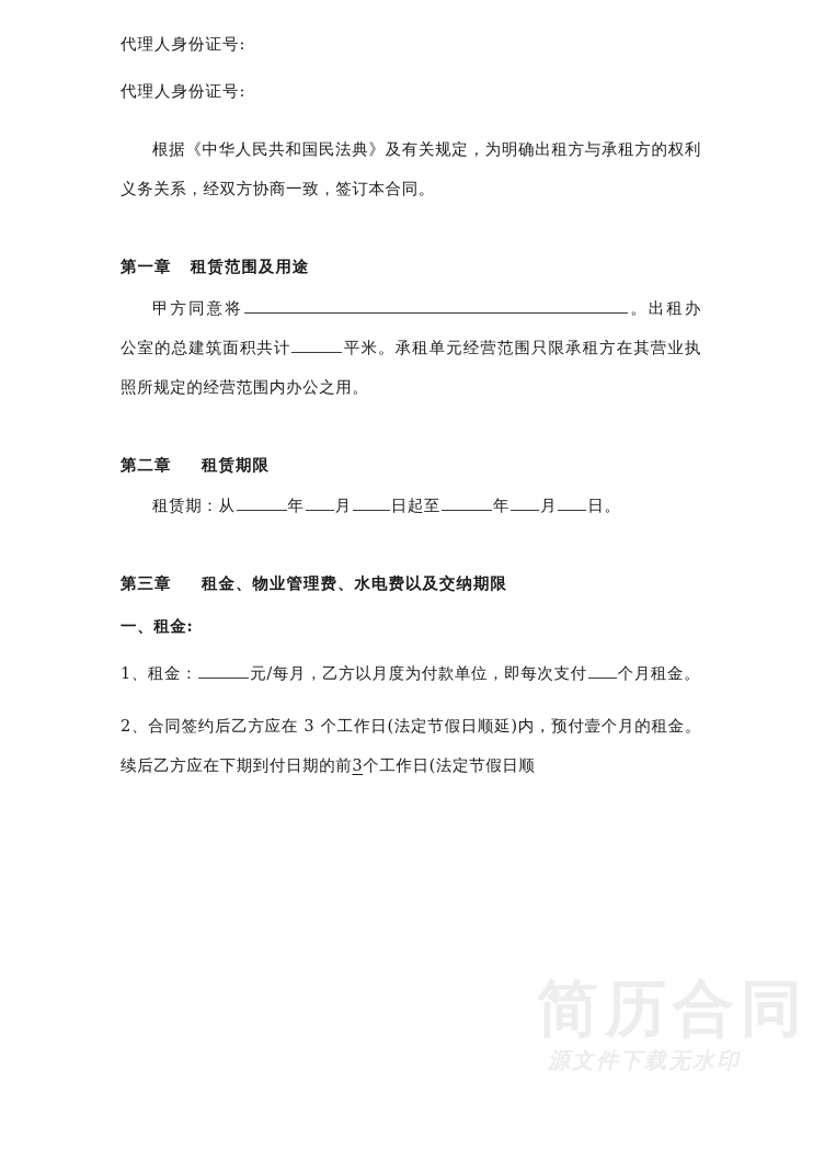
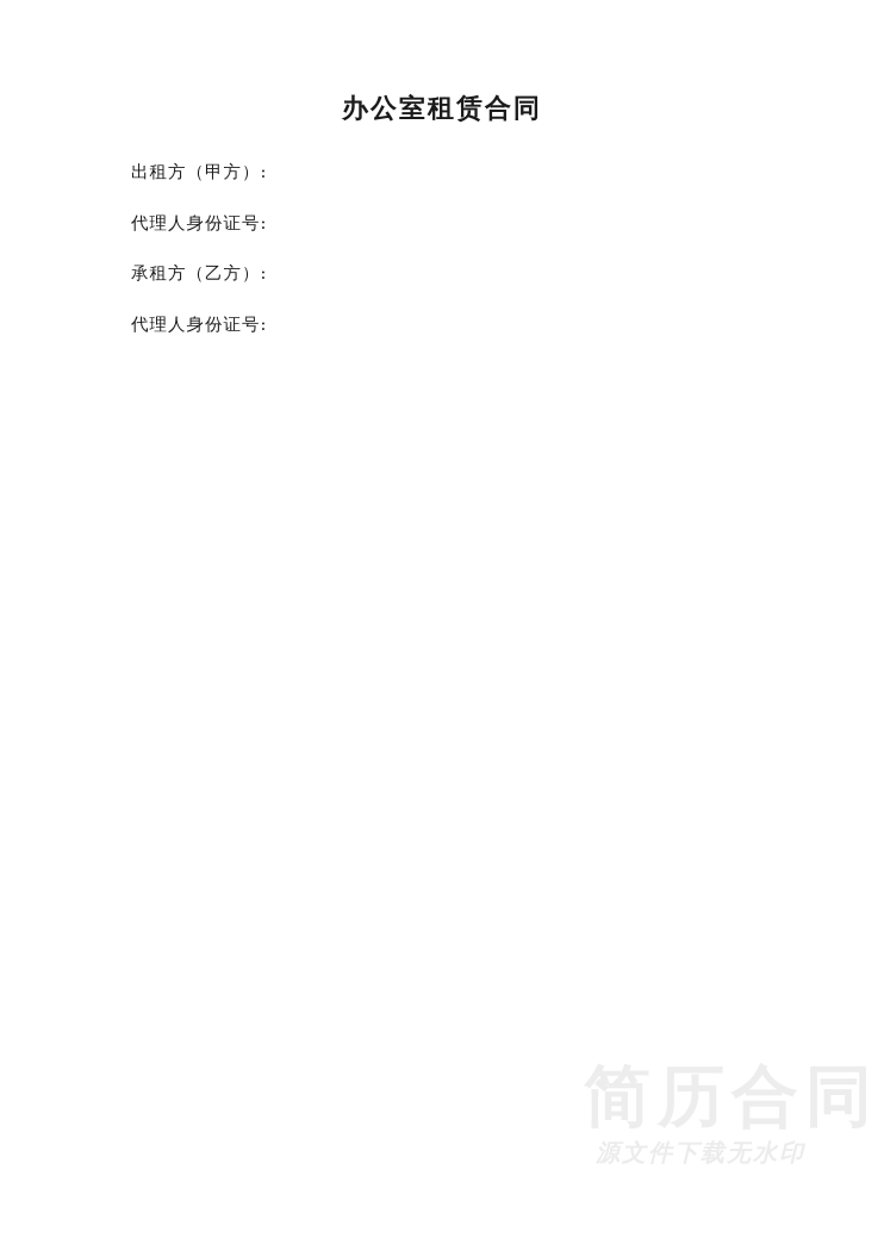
+ 办公室租赁合同
+ 出租方（甲方）:
  代理人身份证号:
+ 承租方（乙方）:
  代理人身份证号:
- 根据《中华人民共和国民法典》及有关规定，为明确出租方与承租方的权利义务关系，经双方协商一致，签订本合同。
- 第一章 租赁范围及用途
- 甲方同意将 。出租办公室的总建筑面积共计 平米。承租单元经营范围只限承租方在其营业执照所规定的经营范围内办公之用。
- 第二章 租赁期限
- 租赁期：从 年 月 日起至 年 月 日。
- 第三章 租金、物业管理费、水电费以及交纳期限
- 一、租金:
- 1、租金： 元/每月，乙方以月度为付款单位，即每次支付 个月租金。
- 2、合同签约后乙方应在 3 个工作日(法定节假日顺延)内，预付壹个月的租金。续后乙方应在下期到付日期的前3个工作日(法定节假日顺
